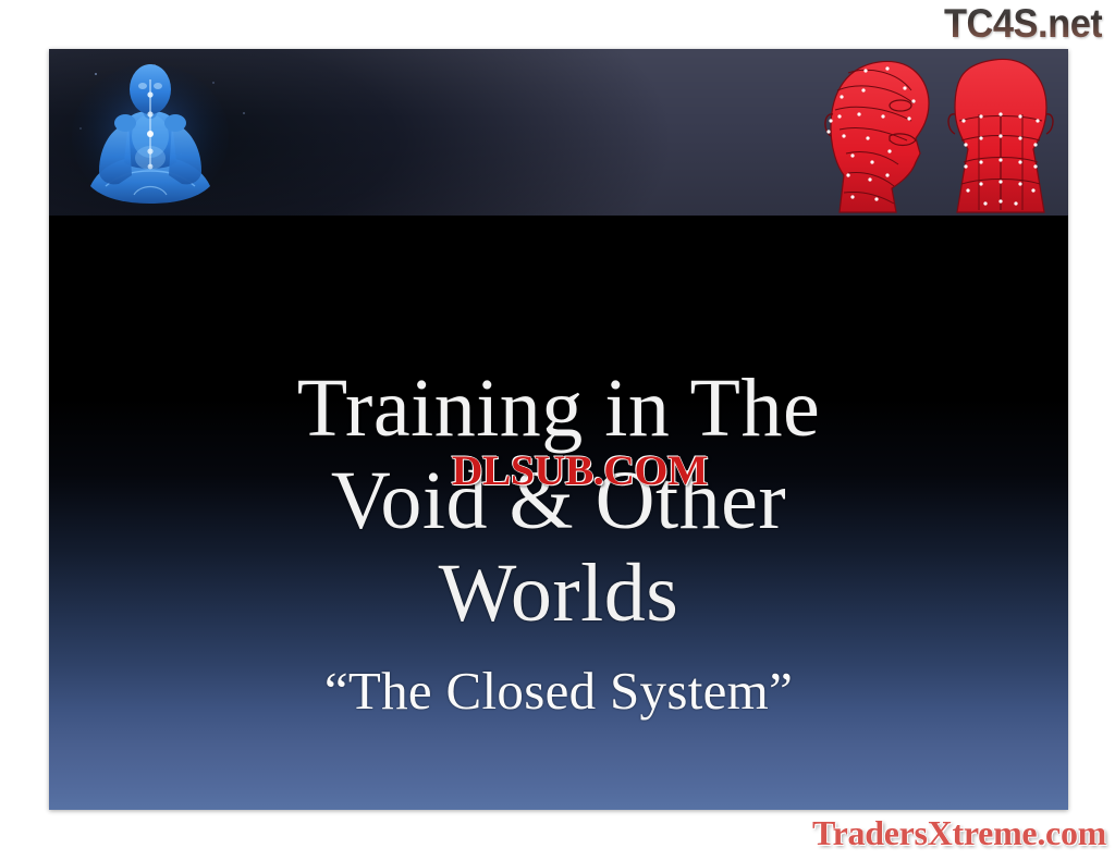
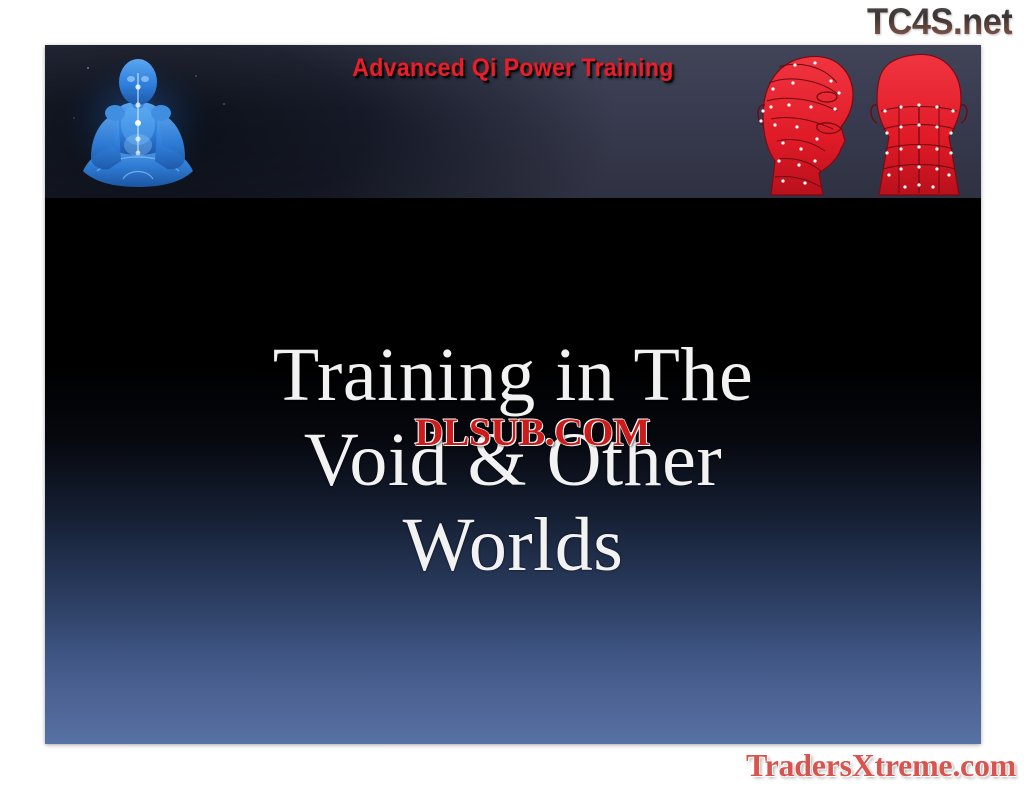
+ Advanced Qi Power Training
  Training in The
  Void & Other
  Worlds
- “The Closed System”
  DLSUB.COM
  TC4S.net
  TradersXtreme.com
